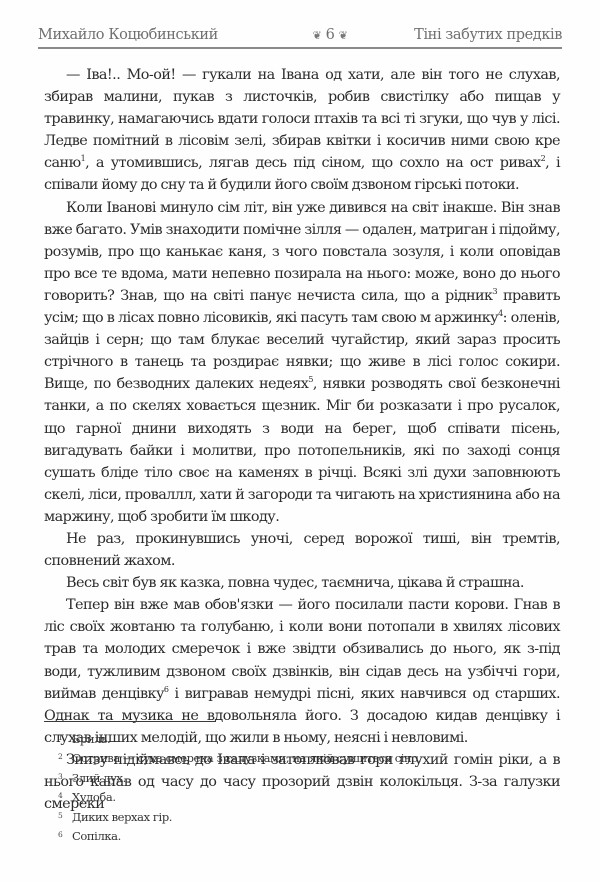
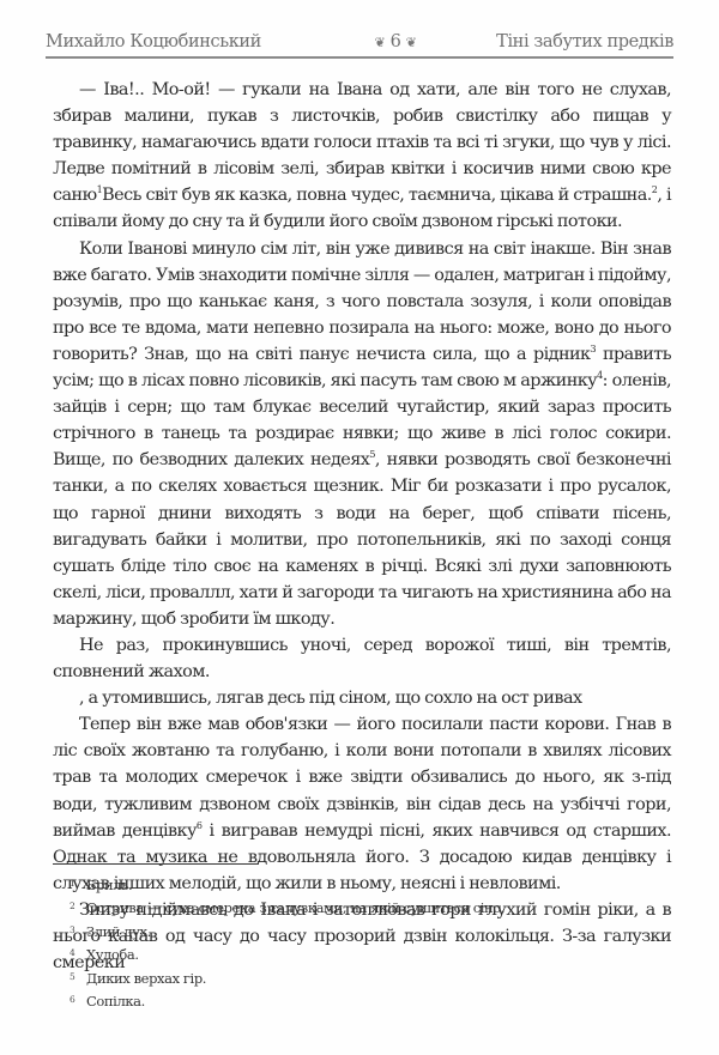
  Михайло Коцюбинський
  ❦ 6 ❦
  Тіні забутих предків
- — Іва!.. Мо-ой! — гукали на Івана од хати, але він того не слухав, збирав малини, пукав з листочків, робив свистілку або пищав у травинку, намагаючись вдати голоси птахів та всі ті згуки, що чув у лісі. Ледве помітний в лісовім зелі, збирав квітки і косичив ними свою кре саню1, а утомившись, лягав десь під сіном, що сохло на ост ривах2, і співали йому до сну та й будили його своїм дзвоном гірські потоки.
+ — Іва!.. Мо-ой! — гукали на Івана од хати, але він того не слухав, збирав малини, пукав з листочків, робив свистілку або пищав у травинку, намагаючись вдати голоси птахів та всі ті згуки, що чув у лісі. Ледве помітний в лісовім зелі, збирав квітки і косичив ними свою кре саню1Весь світ був як казка, повна чудес, таємнича, цікава й страшна.2, і співали йому до сну та й будили його своїм дзвоном гірські потоки.
  Коли Іванові минуло сім літ, він уже дивився на світ інакше. Він знав вже багато. Умів знаходити помічне зілля — одален, матриган і підойму, розумів, про що канькає каня, з чого повстала зозуля, і коли оповідав про все те вдома, мати непевно позирала на нього: може, воно до нього говорить? Знав, що на світі панує нечиста сила, що а рідник3 править усім; що в лісах повно лісовиків, які пасуть там свою м аржинку4: оленів, зайців і серн; що там блукає веселий чугайстир, який зараз просить стрічного в танець та роздирає нявки; що живе в лісі голос сокири. Вище, по безводних далеких недеях5, нявки розводять свої безконечні танки, а по скелях ховається щезник. Міг би розказати і про русалок, що гарної днини виходять з води на берег, щоб співати пісень, вигадувать байки і молитви, про потопельників, які по заході сонця сушать бліде тіло своє на каменях в річці. Всякі злі духи заповнюють скелі, ліси, проваллл, хати й загороди та чигають на християнина або на маржину, щоб зробити їм шкоду.
  Не раз, прокинувшись уночі, серед ворожої тиші, він тремтів, сповнений жахом.
- Весь світ був як казка, повна чудес, таємнича, цікава й страшна.
+ , а утомившись, лягав десь під сіном, що сохло на ост ривах
  Тепер він вже мав обов'язки — його посилали пасти корови. Гнав в ліс своїх жовтаню та голубаню, і коли вони потопали в хвилях лісових трав та молодих смеречок і вже звідти обзивались до нього, як з-під води, тужливим дзвоном своїх дзвінків, він сідав десь на узбіччі гори, виймав денцівку6 і вигравав немудрі пісні, яких навчився од старших. Однак та музика не вдовольняла його. З досадою кидав денцівку і слухав інших мелодій, що жили в ньому, неясні і невловимі.
  Знизу підіймавсь до Івана і затоплював гори глухий гомін ріки, а в нього капав од часу до часу прозорий дзвін колокільця. З-за галузки смереки
  1 Бриль.
  2 Острива — суха смерека з галузками, на якій сушиться сіно.
  3 Злий дух.
  4 Худоба.
  5 Диких верхах гір.
  6 Сопілка.
